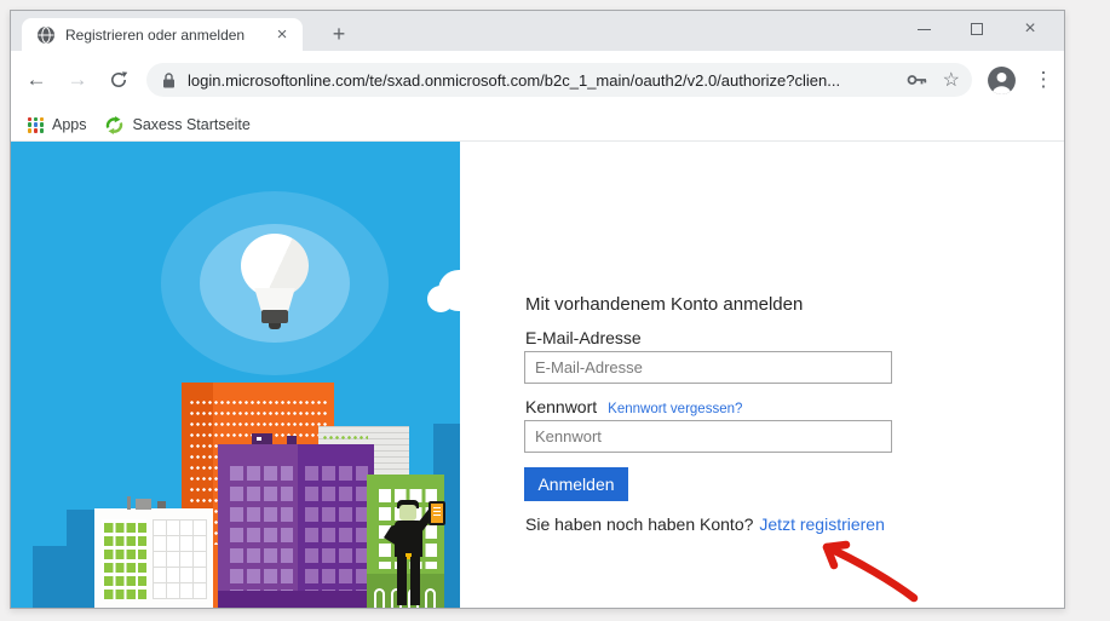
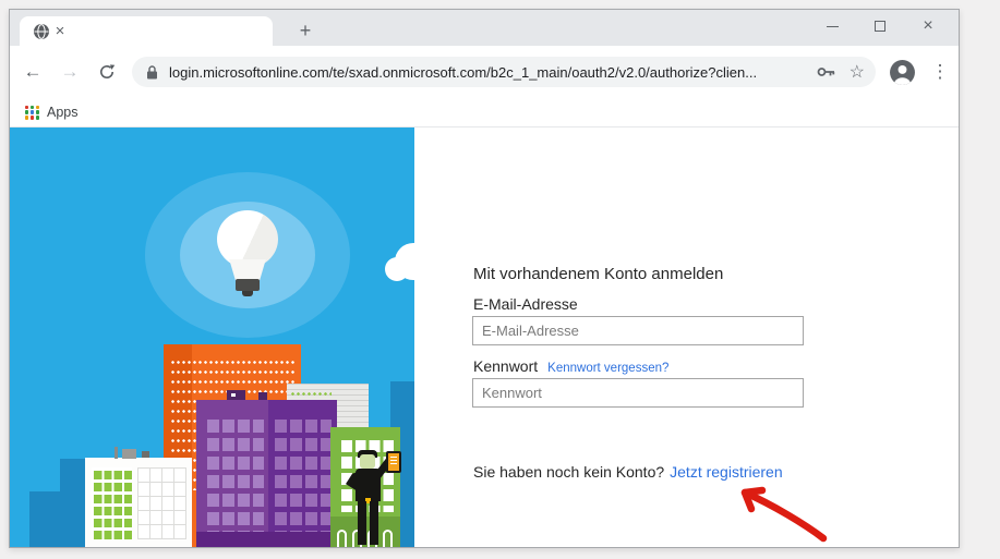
- Registrieren oder anmelden
  ×
  +
  ×
  ←
  →
  login.microsoftonline.com/te/sxad.onmicrosoft.com/b2c_1_main/oauth2/v2.0/authorize?clien...
  ☆
  ⋮
  Apps
- Saxess Startseite
  Mit vorhandenem Konto anmelden
  E-Mail-Adresse
  E-Mail-Adresse
  Kennwort
  Kennwort vergessen?
  Kennwort
- Anmelden
- Sie haben noch haben Konto? Jetzt registrieren
+ Sie haben noch kein Konto? Jetzt registrieren
